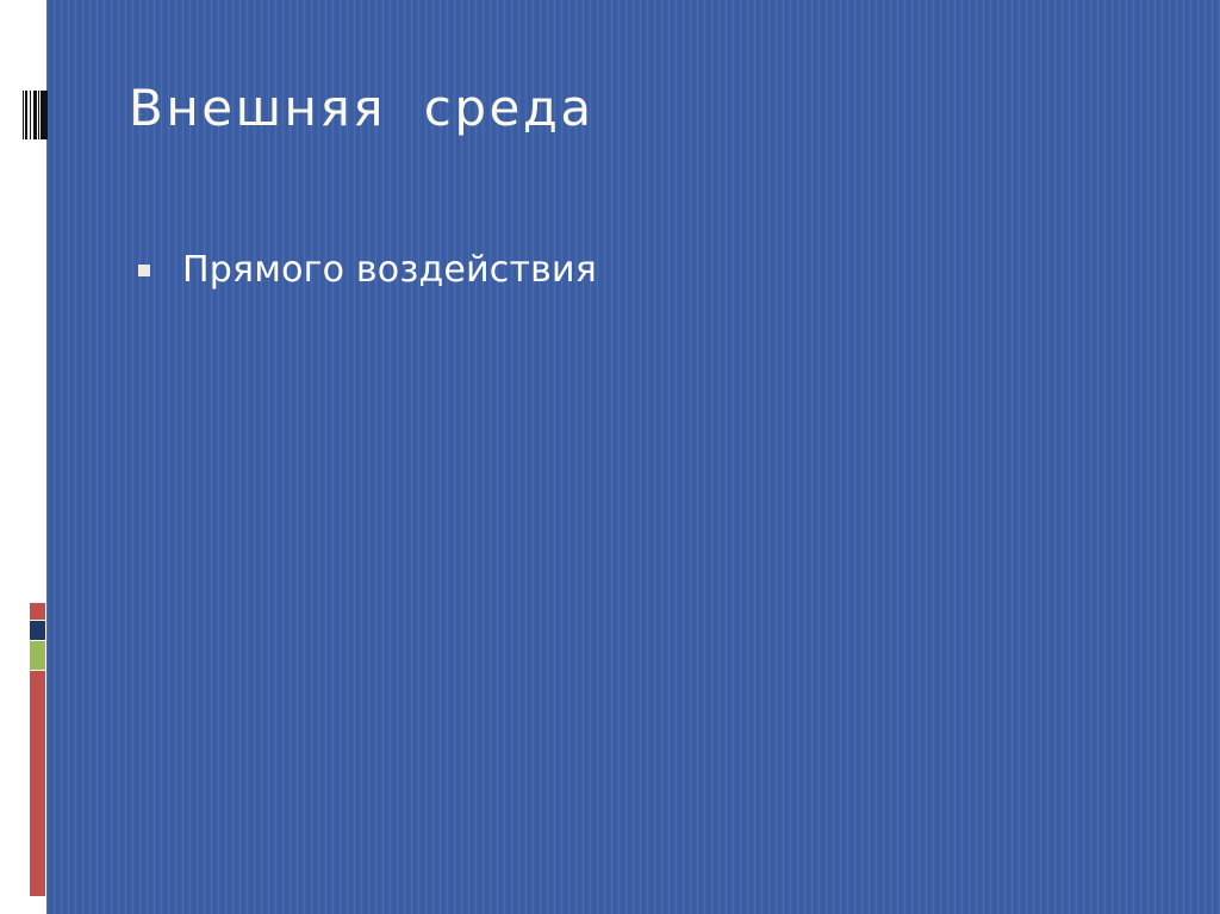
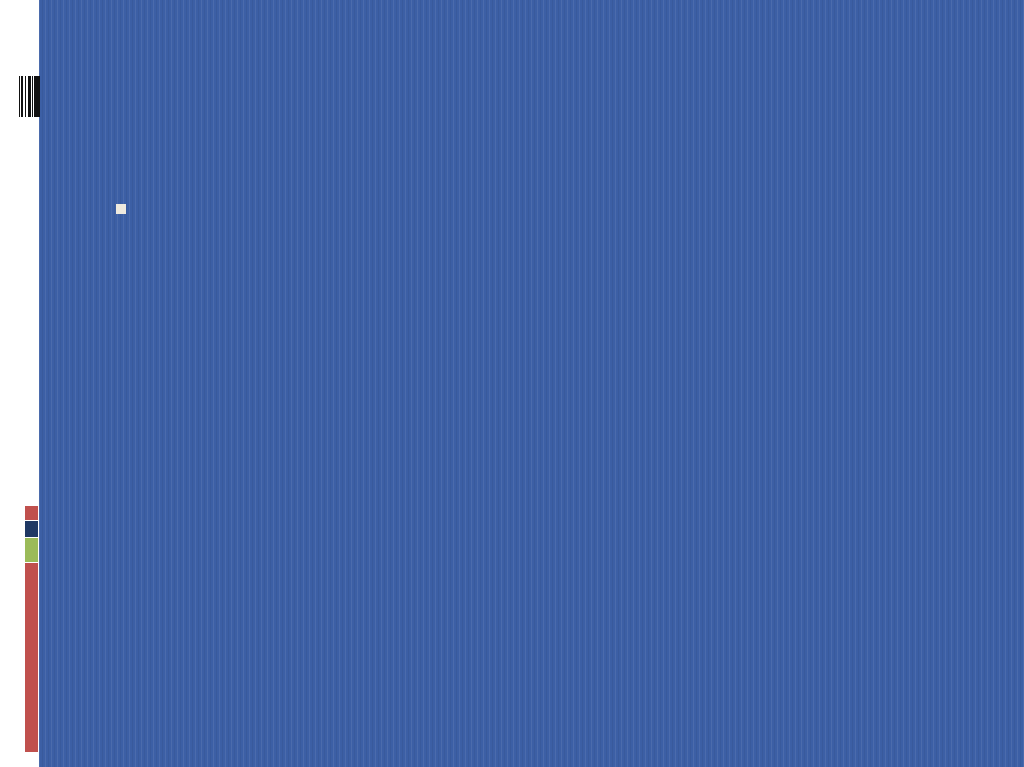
- Внешняя среда
- Прямого воздействия
